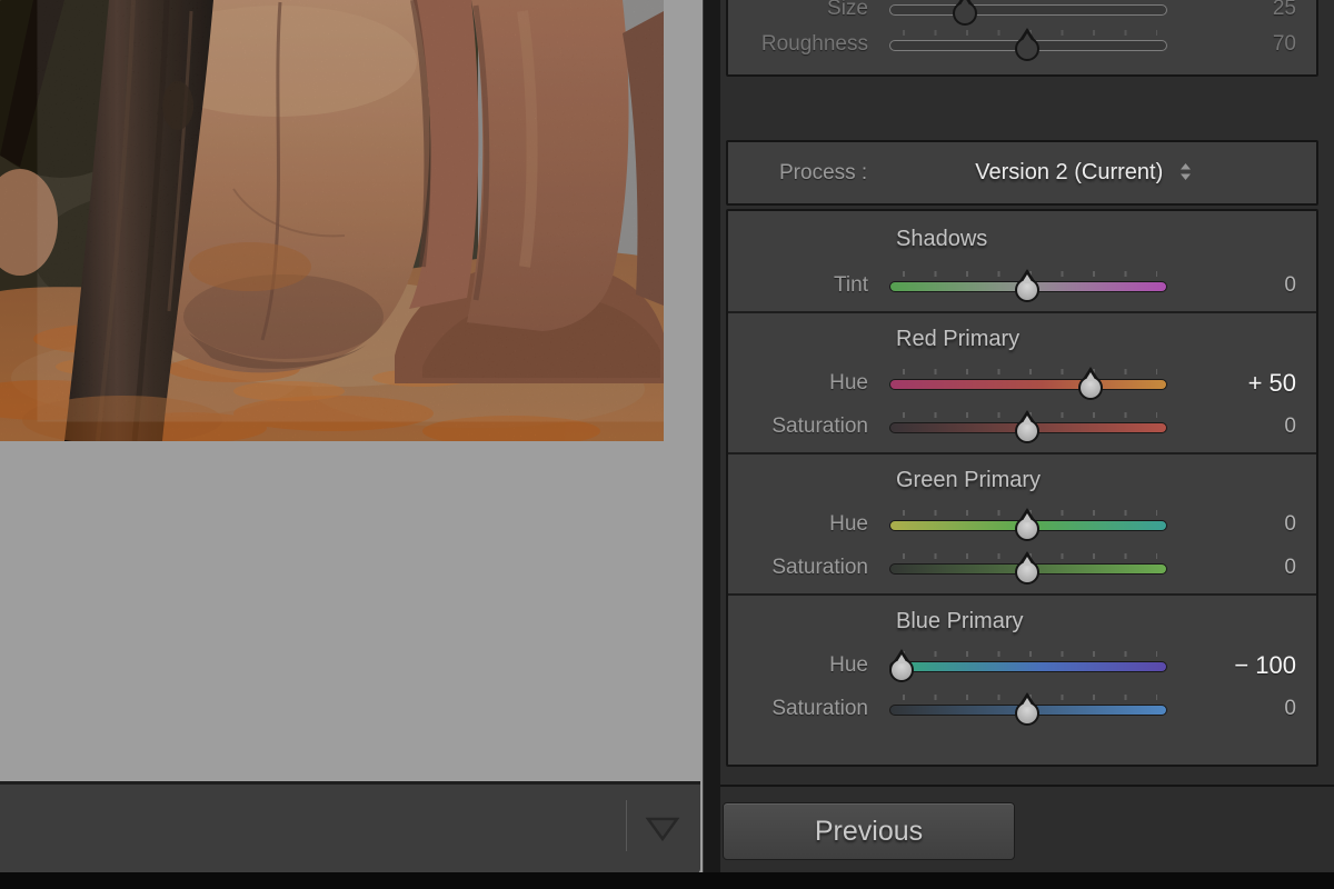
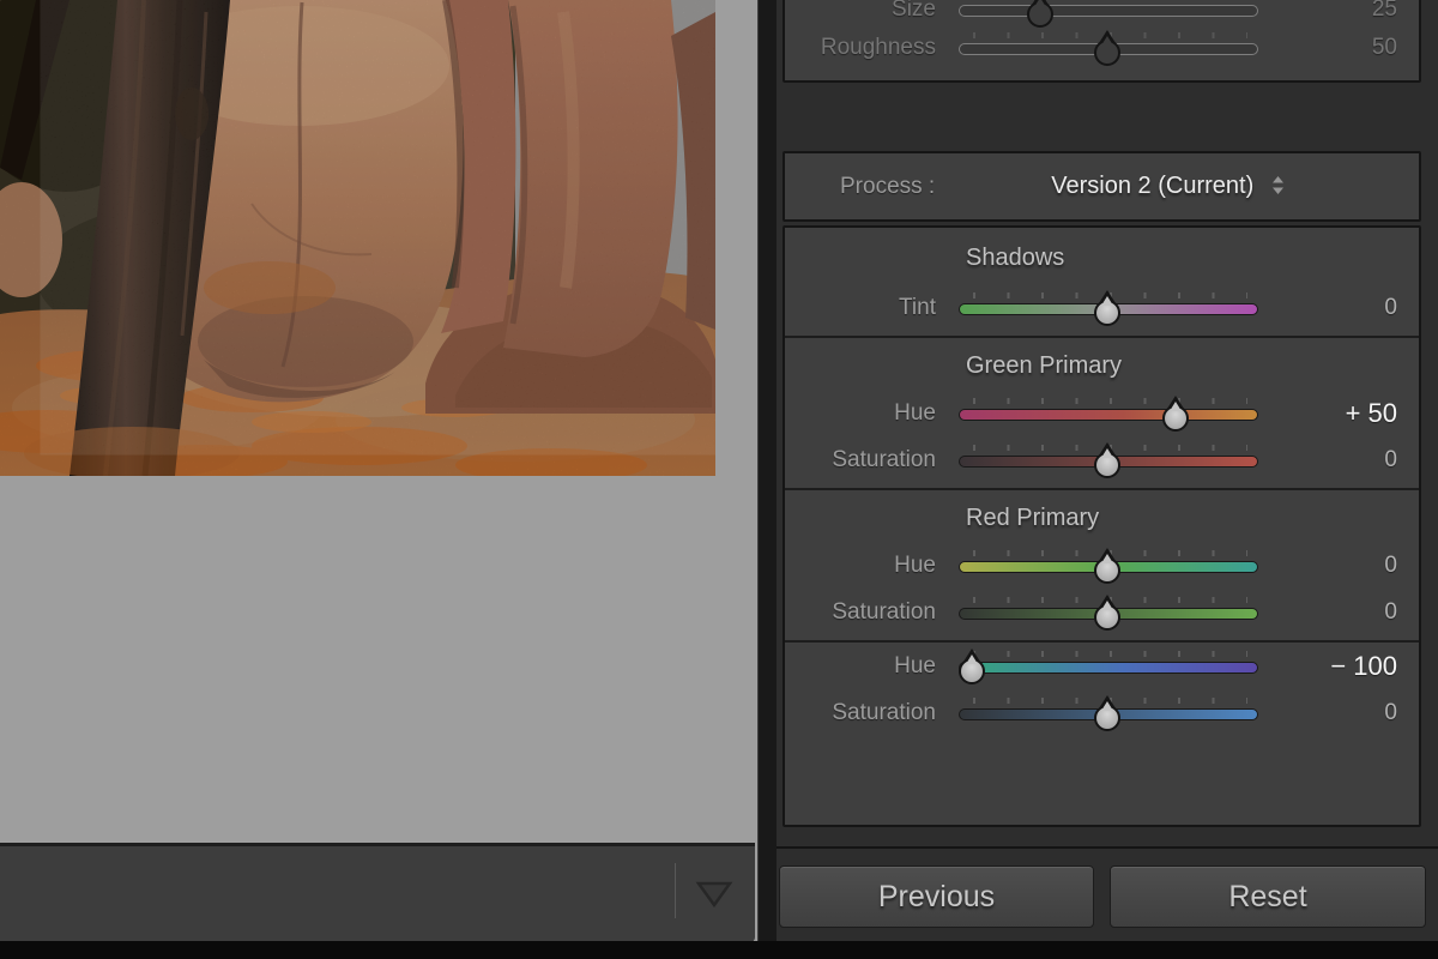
  Size
  25
  Roughness
- 70
+ 50
  Process :
  Version 2 (Current)
  Shadows
  Tint
  0
- Red Primary
+ Green Primary
  Hue
  + 50
  Saturation
  0
- Green Primary
+ Red Primary
  Hue
  0
  Saturation
  0
- Blue Primary
  Hue
  − 100
  Saturation
  0
  Previous
+ Reset
